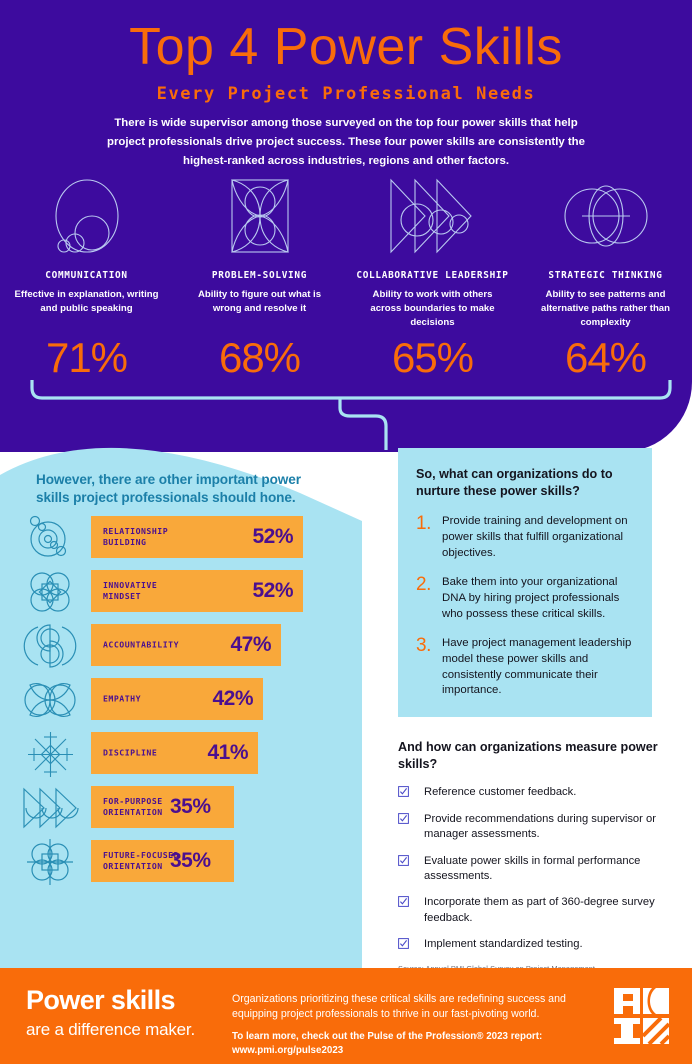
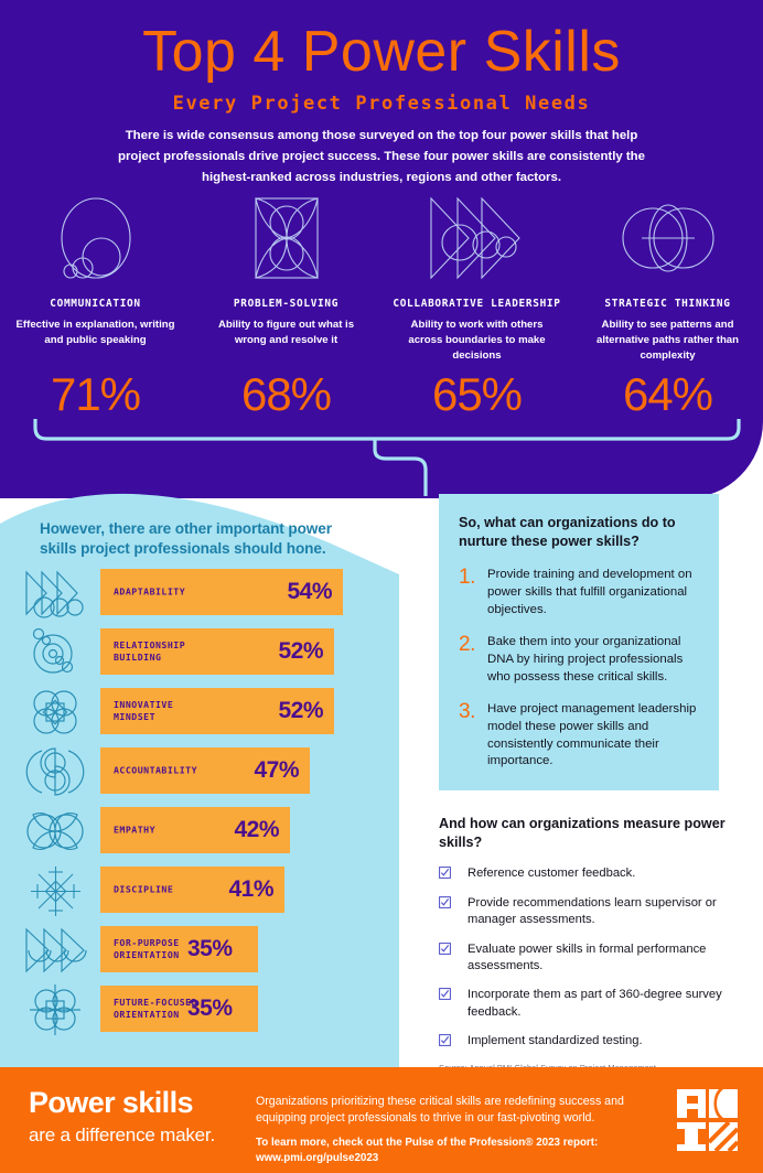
  Top 4 Power Skills
  Every Project Professional Needs
- There is wide supervisor among those surveyed on the top four power skills that help project professionals drive project success. These four power skills are consistently the highest-ranked across industries, regions and other factors.
+ There is wide consensus among those surveyed on the top four power skills that help project professionals drive project success. These four power skills are consistently the highest-ranked across industries, regions and other factors.
  COMMUNICATION
  Effective in explanation, writing and public speaking
  PROBLEM-SOLVING
  Ability to figure out what is wrong and resolve it
  COLLABORATIVE LEADERSHIP
  Ability to work with others across boundaries to make decisions
  STRATEGIC THINKING
  Ability to see patterns and alternative paths rather than complexity
  71%
  68%
  65%
  64%
  However, there are other important power skills project professionals should hone.
+ ADAPTABILITY
+ 54%
  RELATIONSHIP
  BUILDING
  52%
  INNOVATIVE
  MINDSET
  52%
  ACCOUNTABILITY
  47%
  EMPATHY
  42%
  DISCIPLINE
  41%
  FOR-PURPOSE
  ORIENTATION
  35%
  FUTURE-FOCUSED
  ORIENTATION
  35%
  So, what can organizations do to nurture these power skills?
  1.
  Provide training and development on power skills that fulfill organizational objectives.
  2.
  Bake them into your organizational DNA by hiring project professionals who possess these critical skills.
  3.
  Have project management leadership model these power skills and consistently communicate their importance.
  And how can organizations measure power skills?
  Reference customer feedback.
- Provide recommendations during supervisor or manager assessments.
+ Provide recommendations learn supervisor or manager assessments.
  Evaluate power skills in formal performance assessments.
  Incorporate them as part of 360-degree survey feedback.
  Implement standardized testing.
  Power skills
  are a difference maker.
  Organizations prioritizing these critical skills are redefining success and equipping project professionals to thrive in our fast-pivoting world.
  To learn more, check out the Pulse of the Profession® 2023 report: www.pmi.org/pulse2023
